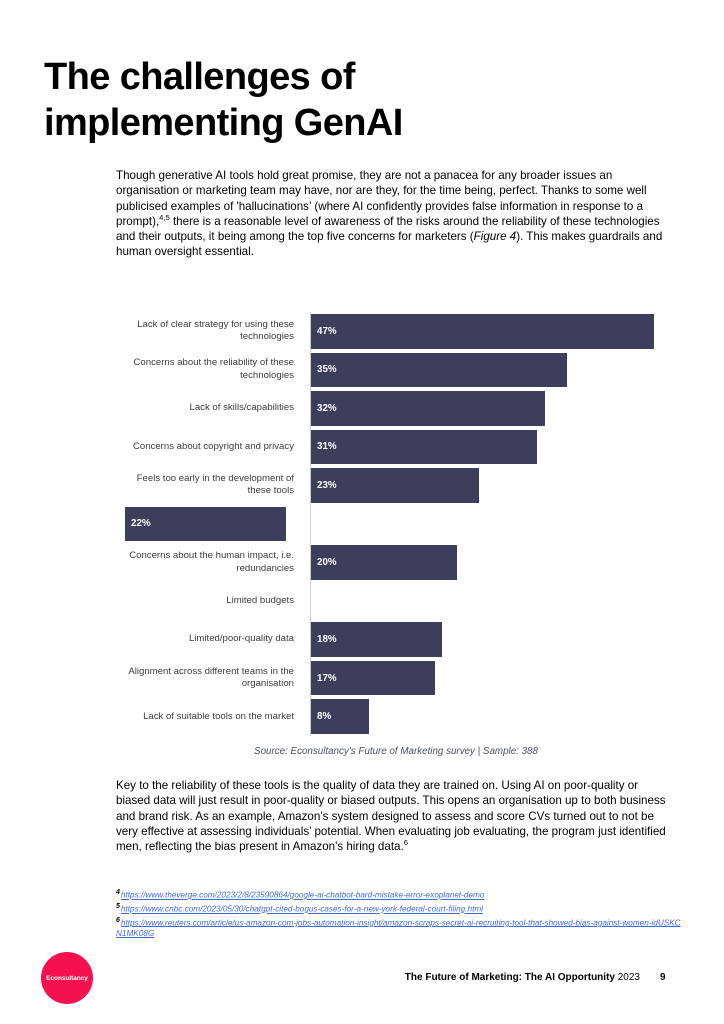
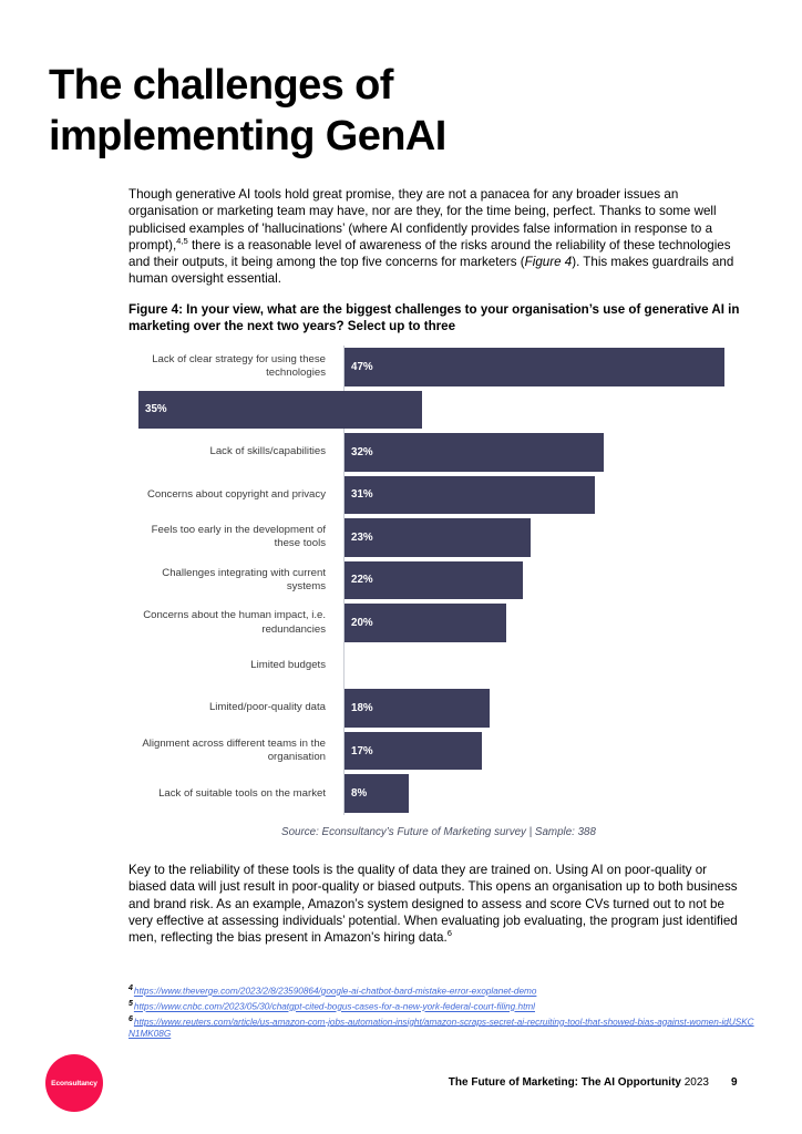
  The challenges of implementing GenAI
  Though generative AI tools hold great promise, they are not a panacea for any broader issues an organisation or marketing team may have, nor are they, for the time being, perfect. Thanks to some well publicised examples of 'hallucinations’ (where AI confidently provides false information in response to a prompt),4,5 there is a reasonable level of awareness of the risks around the reliability of these technologies and their outputs, it being among the top five concerns for marketers (Figure 4). This makes guardrails and human oversight essential.
+ Figure 4: In your view, what are the biggest challenges to your organisation’s use of generative AI in marketing over the next two years? Select up to three
  Lack of clear strategy for using these technologies
  47%
- Concerns about the reliability of these technologies
  35%
  Lack of skills/capabilities
  32%
  Concerns about copyright and privacy
  31%
  Feels too early in the development of these tools
  23%
+ Challenges integrating with current systems
  22%
  Concerns about the human impact, i.e. redundancies
  20%
  Limited budgets
  Limited/poor-quality data
  18%
  Alignment across different teams in the organisation
  17%
  Lack of suitable tools on the market
  8%
  Source: Econsultancy’s Future of Marketing survey | Sample: 388
  Key to the reliability of these tools is the quality of data they are trained on. Using AI on poor-quality or biased data will just result in poor-quality or biased outputs. This opens an organisation up to both business and brand risk. As an example, Amazon’s system designed to assess and score CVs turned out to not be very effective at assessing individuals’ potential. When evaluating job evaluating, the program just identified men, reflecting the bias present in Amazon's hiring data.6
  https://www.theverge.com/2023/2/8/23590864/google-ai-chatbot-bard-mistake-error-exoplanet-demo
  https://www.cnbc.com/2023/05/30/chatgpt-cited-bogus-cases-for-a-new-york-federal-court-filing.html
  https://www.reuters.com/article/us-amazon-com-jobs-automation-insight/amazon-scraps-secret-ai-recruiting-tool-that-showed-bias-against-women-idUSKCN1MK08G
  The Future of Marketing: The AI Opportunity 2023
  9
